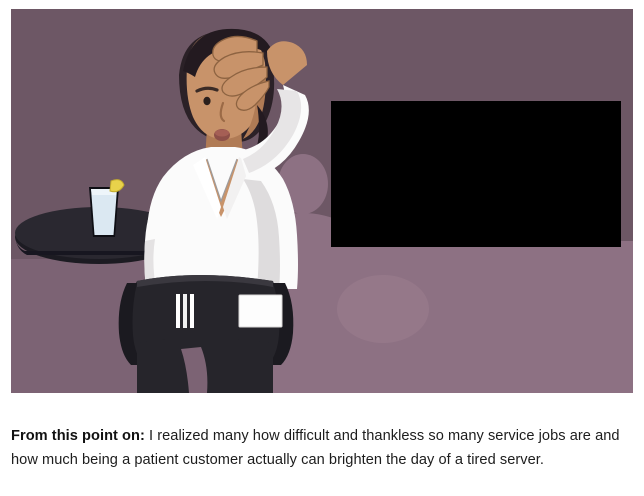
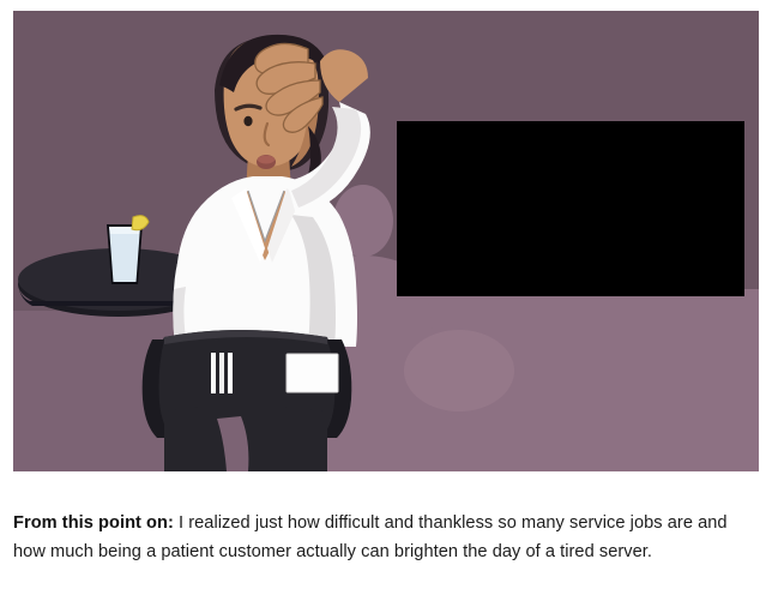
- From this point on: I realized many how difficult and thankless so many service jobs are and how much being a patient customer actually can brighten the day of a tired server.
+ From this point on: I realized just how difficult and thankless so many service jobs are and how much being a patient customer actually can brighten the day of a tired server.
